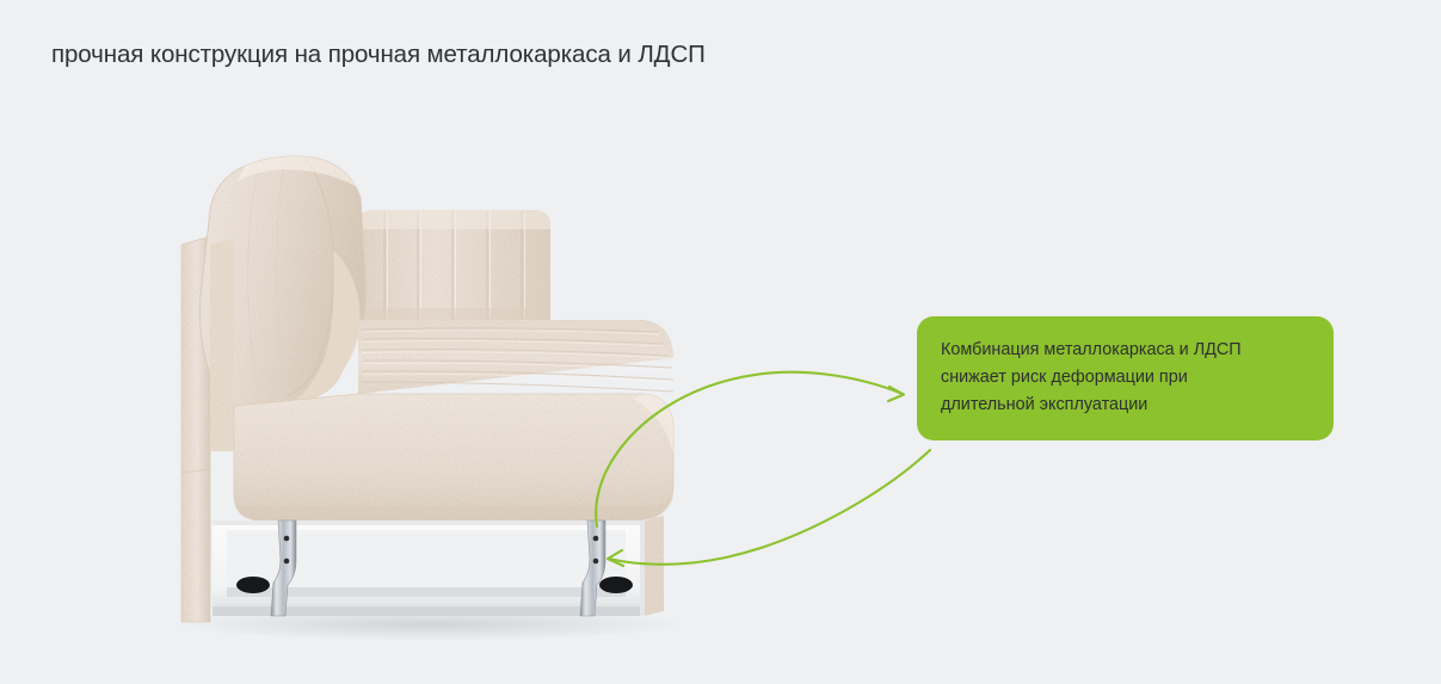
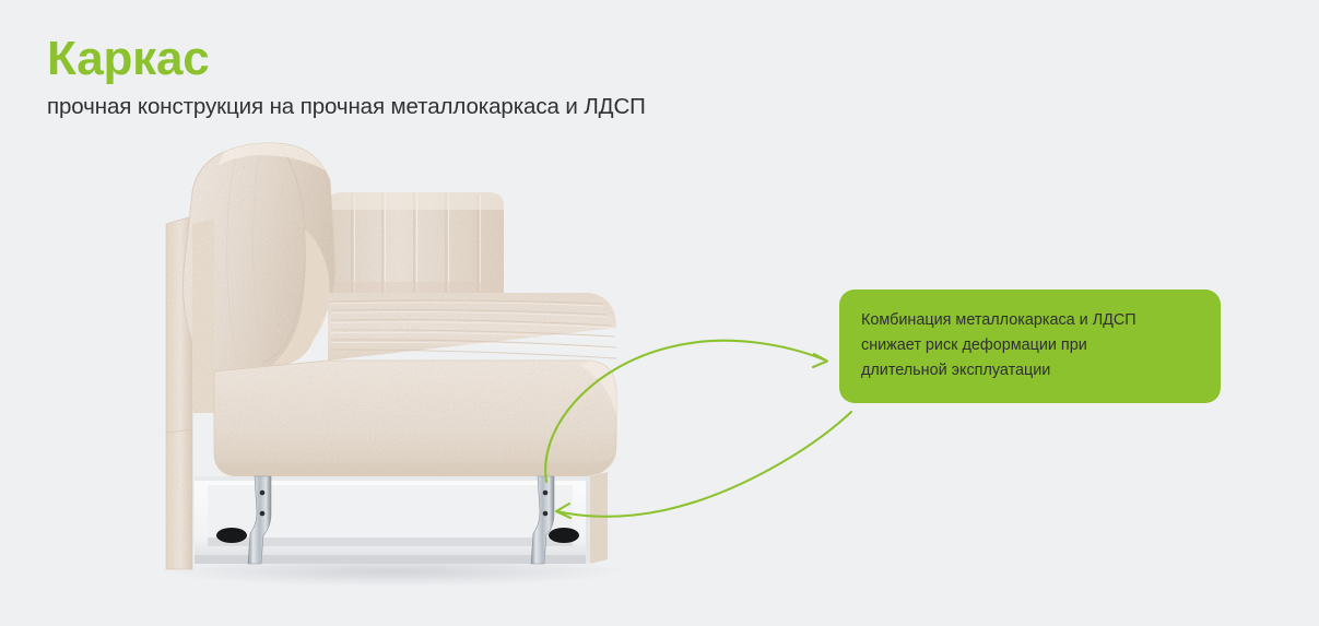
+ Каркас
  прочная конструкция на прочная металлокаркаса и ЛДСП
  Комбинация металлокаркаса и ЛДСП
  снижает риск деформации при
  длительной эксплуатации
